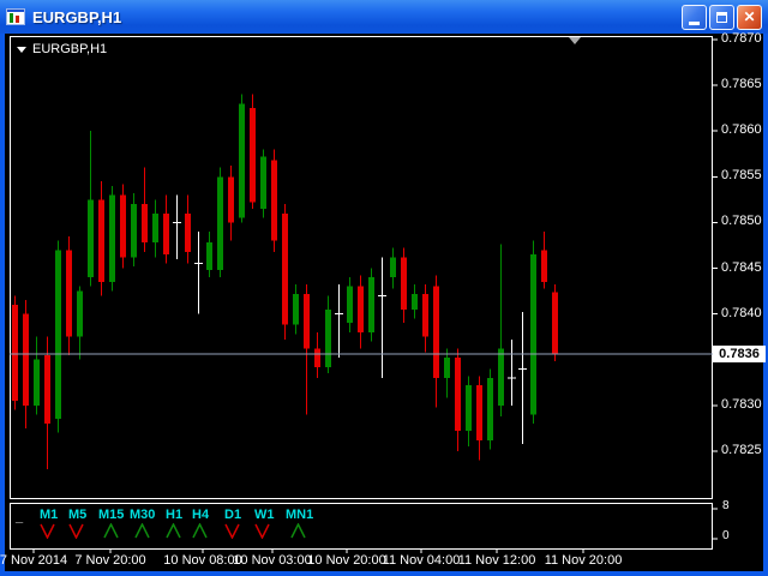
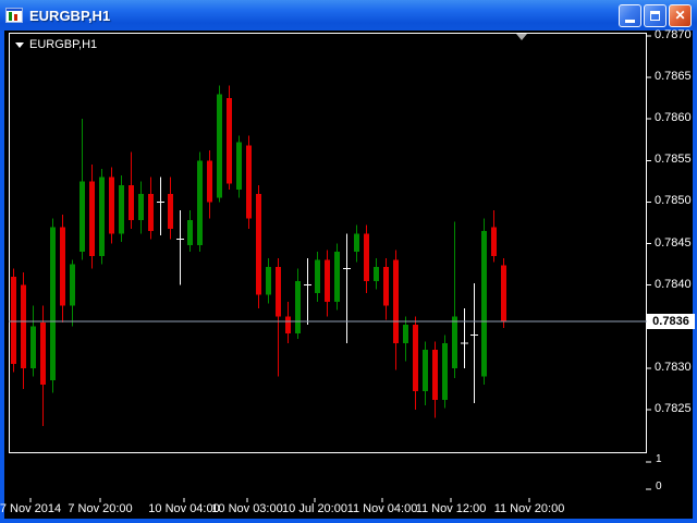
  EURGBP,H1
  ✕
- _
- M1
- M5
- M15
- M30
- H1
- H4
- D1
- W1
- MN1
  EURGBP,H1
  0.7870
  0.7865
  0.7860
  0.7855
  0.7850
  0.7845
  0.7840
  0.7830
  0.7825
  0.7836
  7 Nov 2014
  7 Nov 20:00
- 10 Nov 08:00
+ 10 Nov 04:00
  10 Nov 03:00
- 10 Nov 20:00
+ 10 Jul 20:00
  11 Nov 04:00
  11 Nov 12:00
  11 Nov 20:00
- 8
+ 1
  0
